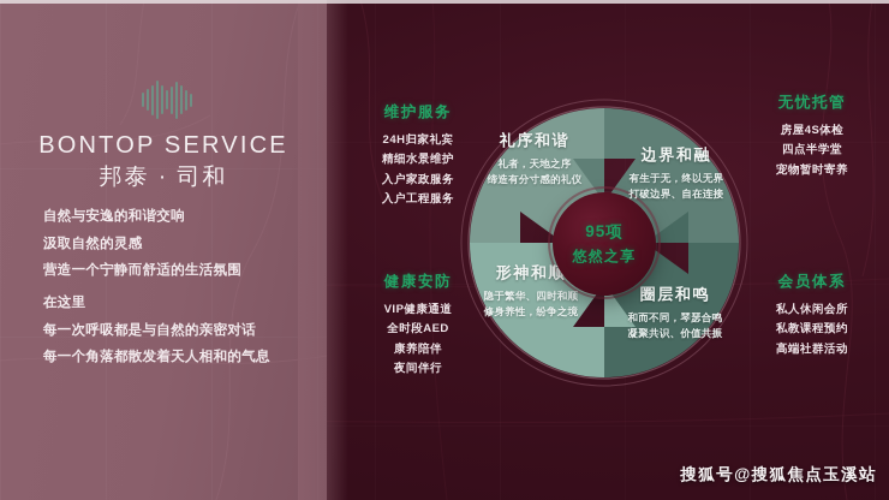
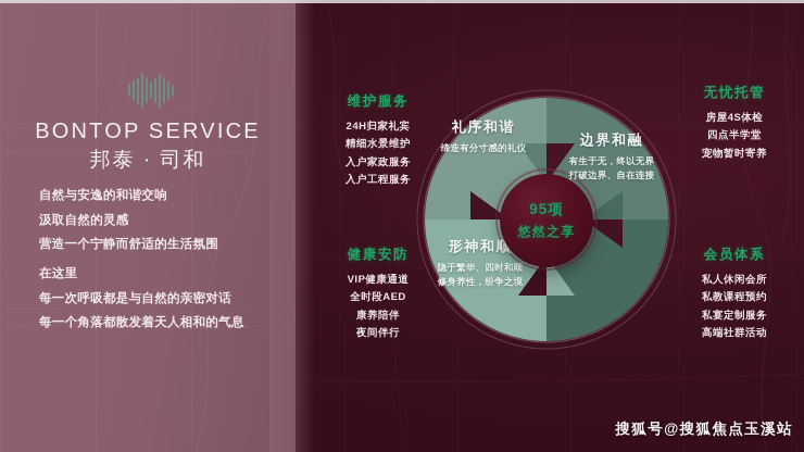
  BONTOP SERVICE
  邦泰 · 司和
  自然与安逸的和谐交响
  汲取自然的灵感
  营造一个宁静而舒适的生活氛围
  在这里
  每一次呼吸都是与自然的亲密对话
  每一个角落都散发着天人相和的气息
  维护服务
  24H归家礼宾
  精细水景维护
  入户家政服务
  入户工程服务
  健康安防
  VIP健康通道
  全时段AED
  康养陪伴
  夜间伴行
  无忧托管
  房屋4S体检
  四点半学堂
  宠物暂时寄养
  会员体系
  私人休闲会所
  私教课程预约
+ 私宴定制服务
  高端社群活动
  礼序和谐
- 礼者，天地之序
  缔造有分寸感的礼仪
  边界和融
  有生于无，终以无界
  打破边界、自在连接
  形神和顺
  隐于繁华、四时和顺
  修身养性，纷争之境
- 圈层和鸣
- 和而不同，琴瑟合鸣
- 凝聚共识、价值共振
  95项
  悠然之享
  搜狐号@搜狐焦点玉溪站
